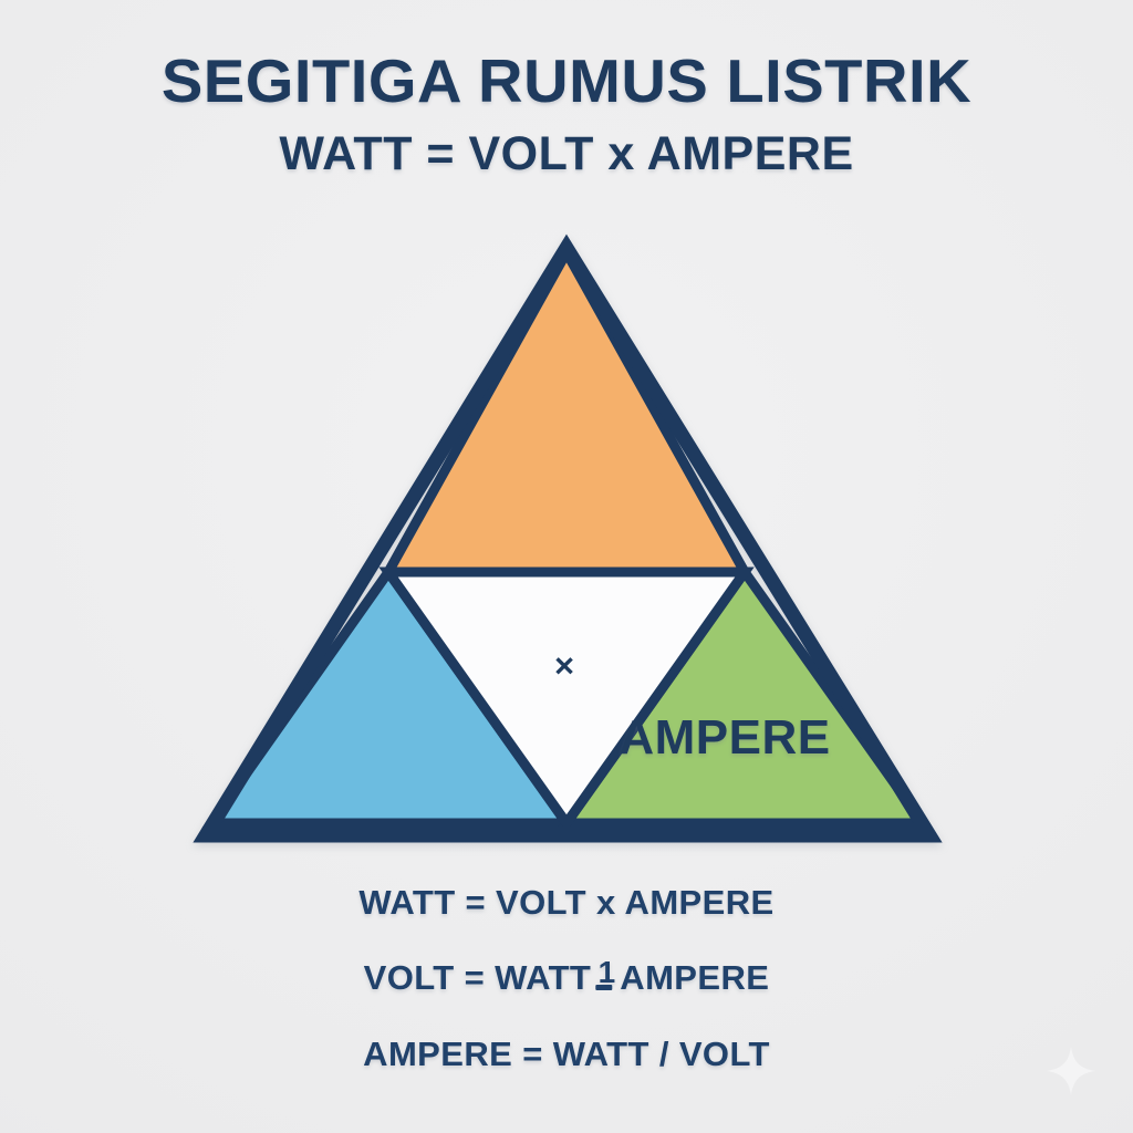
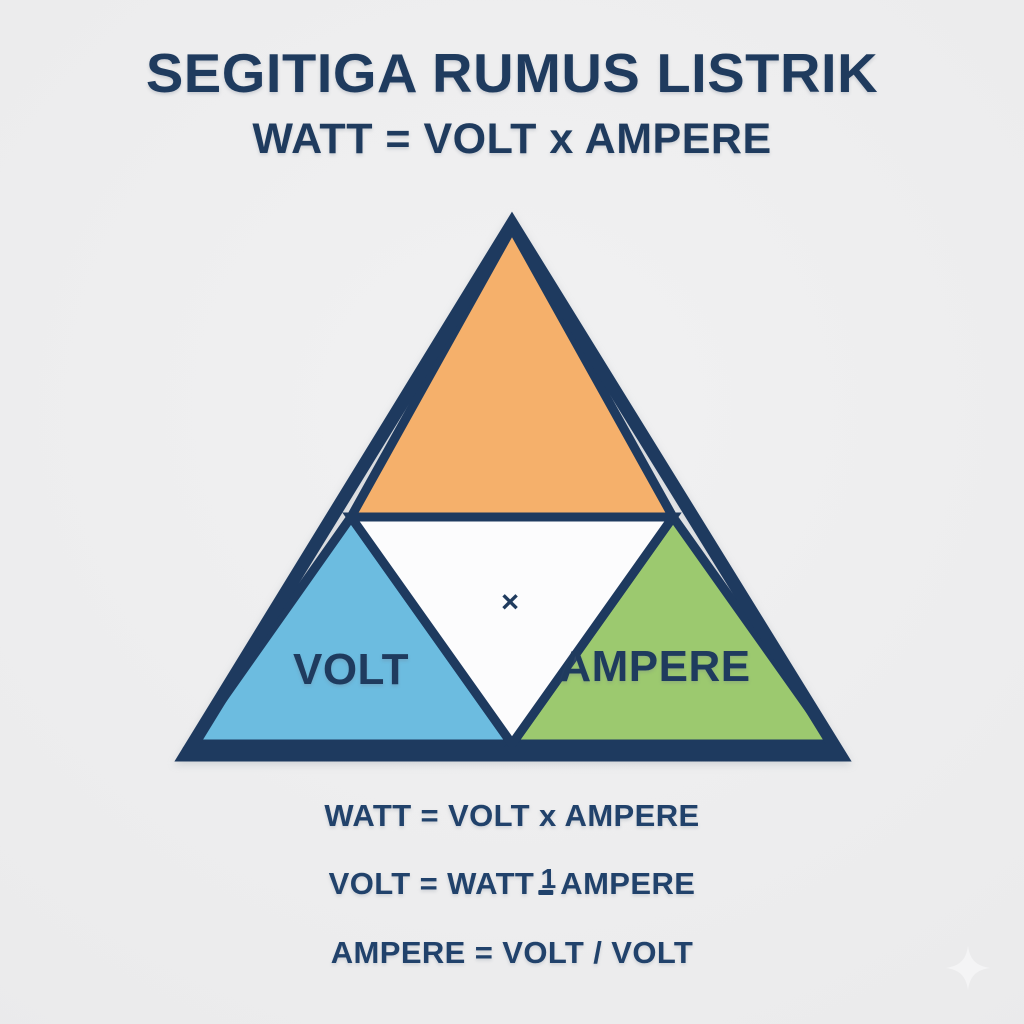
  SEGITIGA RUMUS LISTRIK
  WATT = VOLT x AMPERE
+ VOLT
  AMPERE
  ×
  WATT = VOLT x AMPERE
  VOLT = WATT
  1
  AMPERE
- AMPERE = WATT / VOLT
+ AMPERE = VOLT / VOLT
